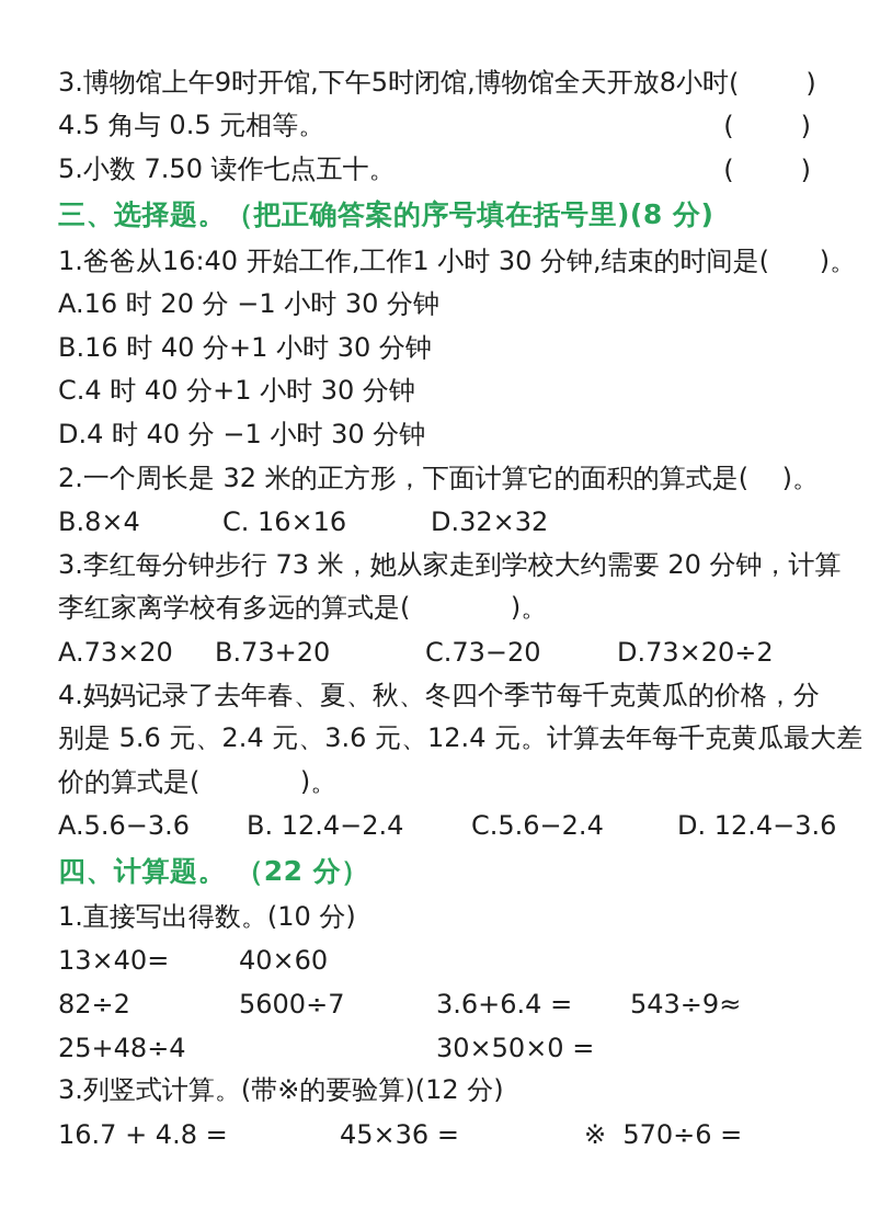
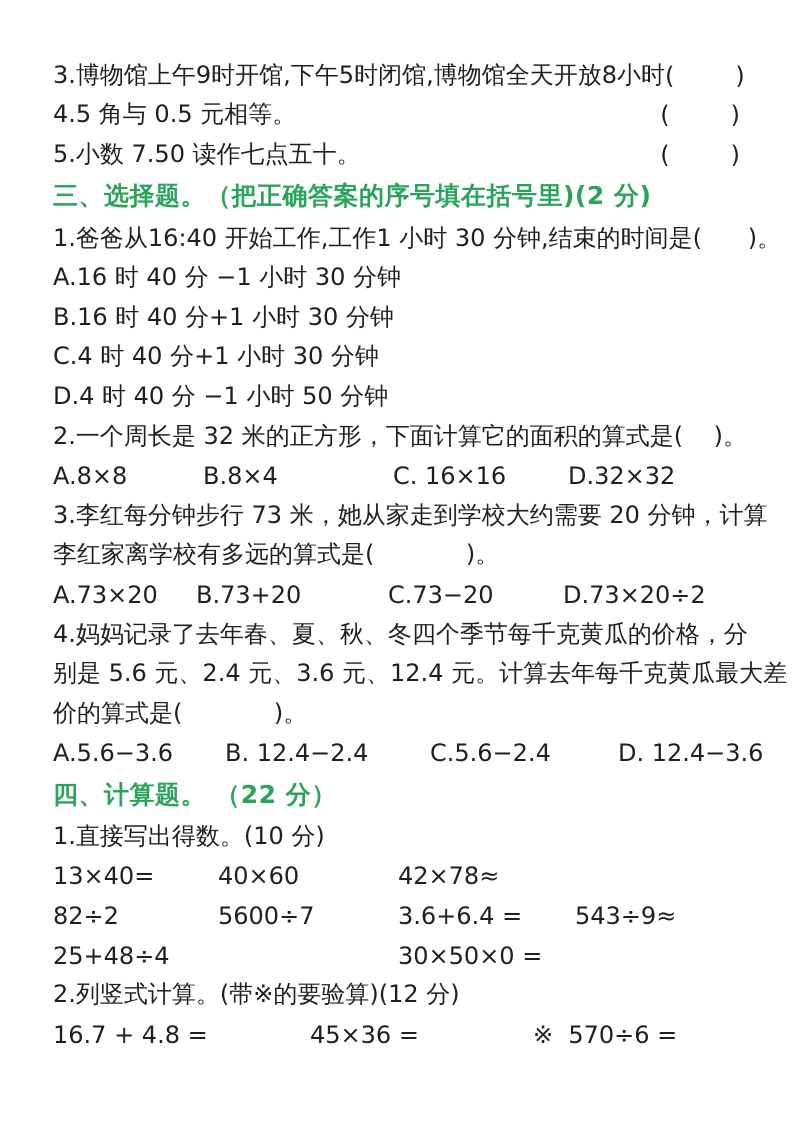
  3.博物馆上午9时开馆,下午5时闭馆,博物馆全天开放8小时
  ( )
  4.5 角与 0.5 元相等。
  ( )
  5.小数 7.50 读作七点五十。
  ( )
- 三、选择题。（把正确答案的序号填在括号里)(8 分)
+ 三、选择题。（把正确答案的序号填在括号里)(2 分)
  1.爸爸从16:40 开始工作,工作1 小时 30 分钟,结束的时间是( )。
- A.16 时 20 分 −1 小时 30 分钟
+ A.16 时 40 分 −1 小时 30 分钟
  B.16 时 40 分+1 小时 30 分钟
  C.4 时 40 分+1 小时 30 分钟
- D.4 时 40 分 −1 小时 30 分钟
+ D.4 时 40 分 −1 小时 50 分钟
  2.一个周长是 32 米的正方形，下面计算它的面积的算式是( )。
+ A.8×8
  B.8×4
  C. 16×16
  D.32×32
  3.李红每分钟步行 73 米，她从家走到学校大约需要 20 分钟，计算
  李红家离学校有多远的算式是( )。
  A.73×20
  B.73+20
  C.73−20
  D.73×20÷2
  4.妈妈记录了去年春、夏、秋、冬四个季节每千克黄瓜的价格，分
  别是 5.6 元、2.4 元、3.6 元、12.4 元。计算去年每千克黄瓜最大差
  价的算式是( )。
  A.5.6−3.6
  B. 12.4−2.4
  C.5.6−2.4
  D. 12.4−3.6
  四、计算题。 （22 分）
  1.直接写出得数。(10 分)
  13×40=
  40×60
+ 42×78≈
  82÷2
  5600÷7
  3.6+6.4 =
  543÷9≈
  25+48÷4
  30×50×0 =
- 3.列竖式计算。(带※的要验算)(12 分)
+ 2.列竖式计算。(带※的要验算)(12 分)
  16.7 + 4.8 =
  45×36 =
  ※ 570÷6 =
